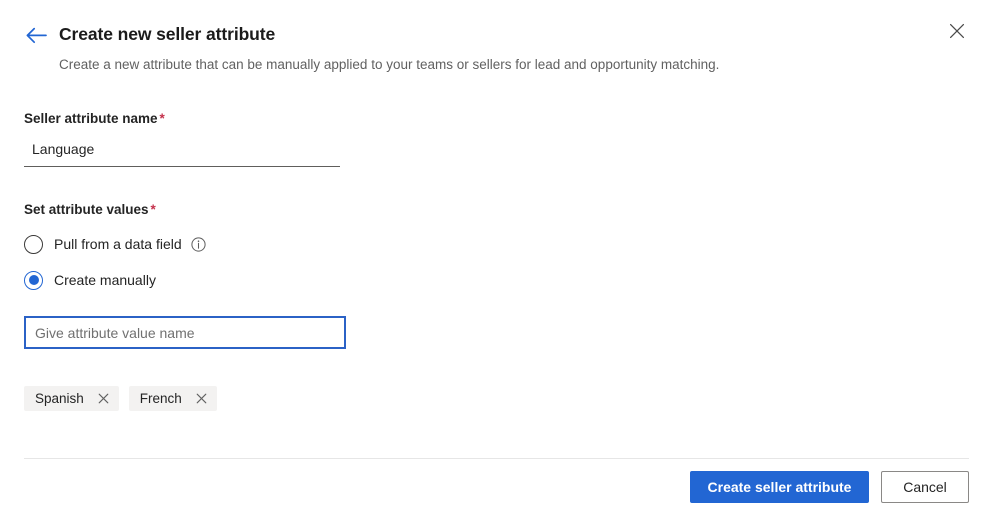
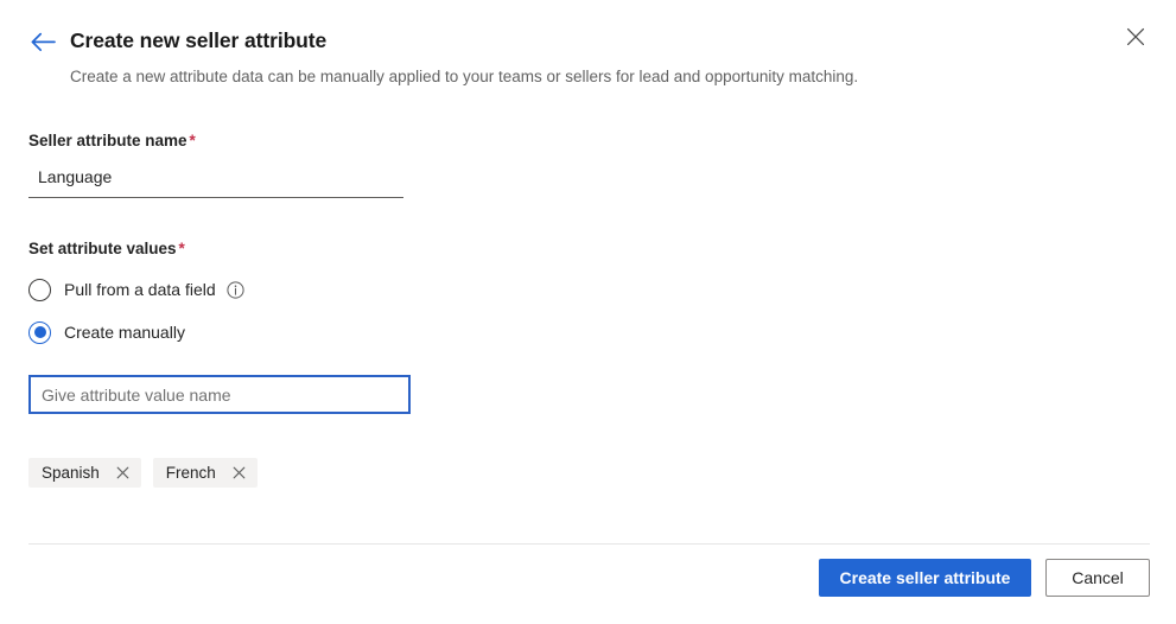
  Create new seller attribute
- Create a new attribute that can be manually applied to your teams or sellers for lead and opportunity matching.
+ Create a new attribute data can be manually applied to your teams or sellers for lead and opportunity matching.
  Seller attribute name *
  Language
  Set attribute values *
  Pull from a data field
  Create manually
  Give attribute value name
  Spanish
  French
  Create seller attribute
  Cancel
